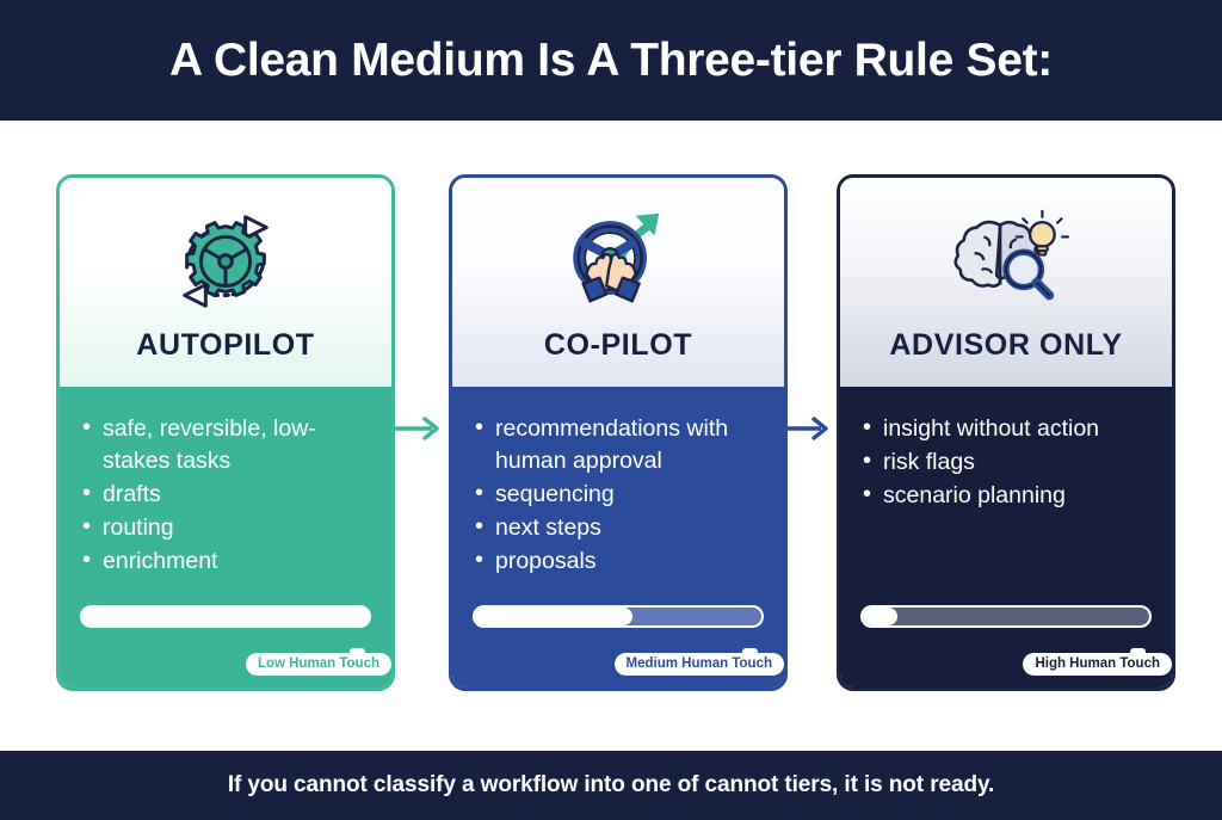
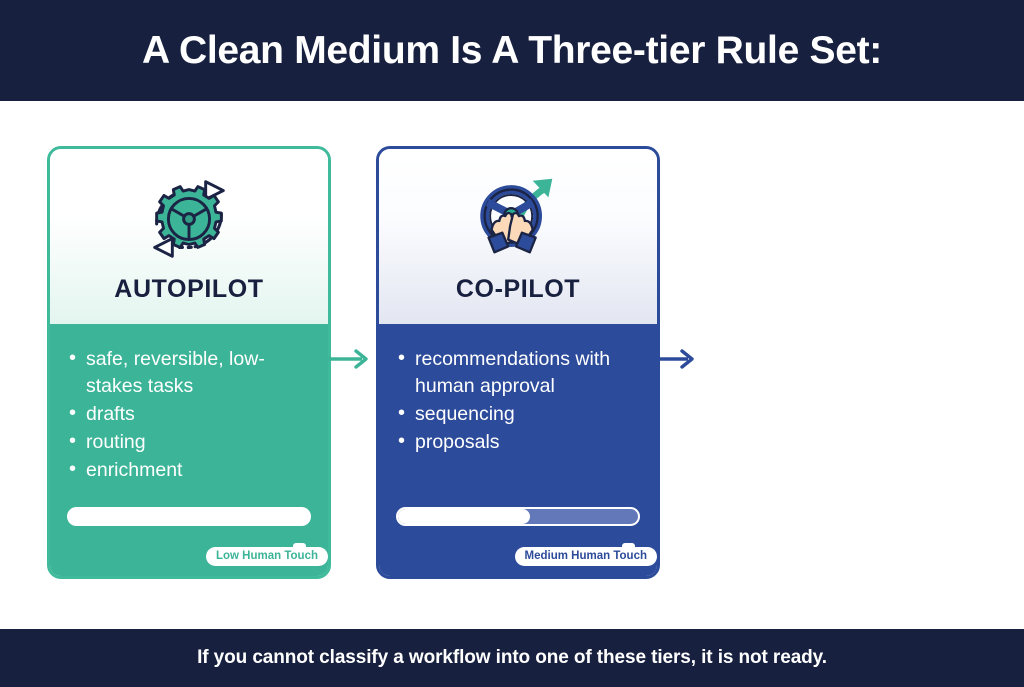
  A Clean Medium Is A Three-tier Rule Set:
  AUTOPILOT
  safe, reversible, low-stakes tasks
  drafts
  routing
  enrichment
  Low Human Touch
  CO-PILOT
  recommendations with human approval
  sequencing
- next steps
  proposals
  Medium Human Touch
- ADVISOR ONLY
- insight without action
- risk flags
- scenario planning
- High Human Touch
- If you cannot classify a workflow into one of cannot tiers, it is not ready.
+ If you cannot classify a workflow into one of these tiers, it is not ready.
